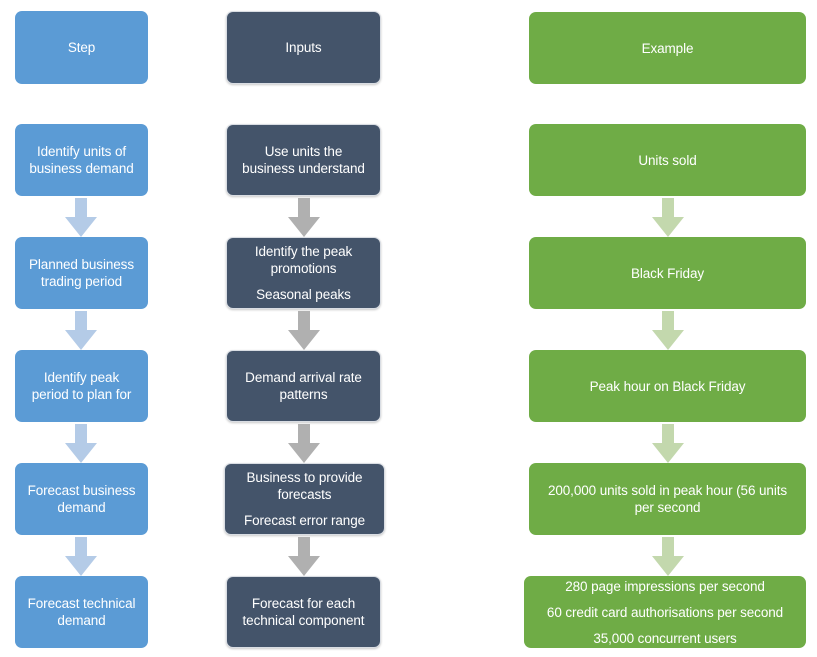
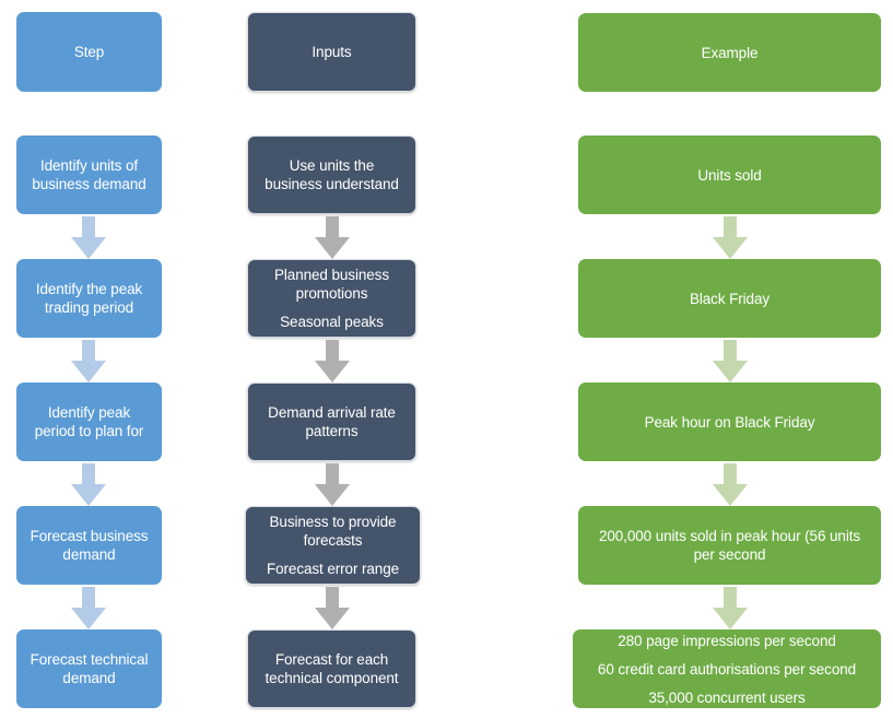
  Step
  Identify units of
  business demand
- Planned business
+ Identify the peak
  trading period
  Identify peak
  period to plan for
  Forecast business
  demand
  Forecast technical
  demand
  Inputs
  Use units the
  business understand
- Identify the peak
+ Planned business
  promotions
  Seasonal peaks
  Demand arrival rate
  patterns
  Business to provide
  forecasts
  Forecast error range
  Forecast for each
  technical component
  Example
  Units sold
  Black Friday
  Peak hour on Black Friday
  200,000 units sold in peak hour (56 units
  per second
  280 page impressions per second
  60 credit card authorisations per second
  35,000 concurrent users
